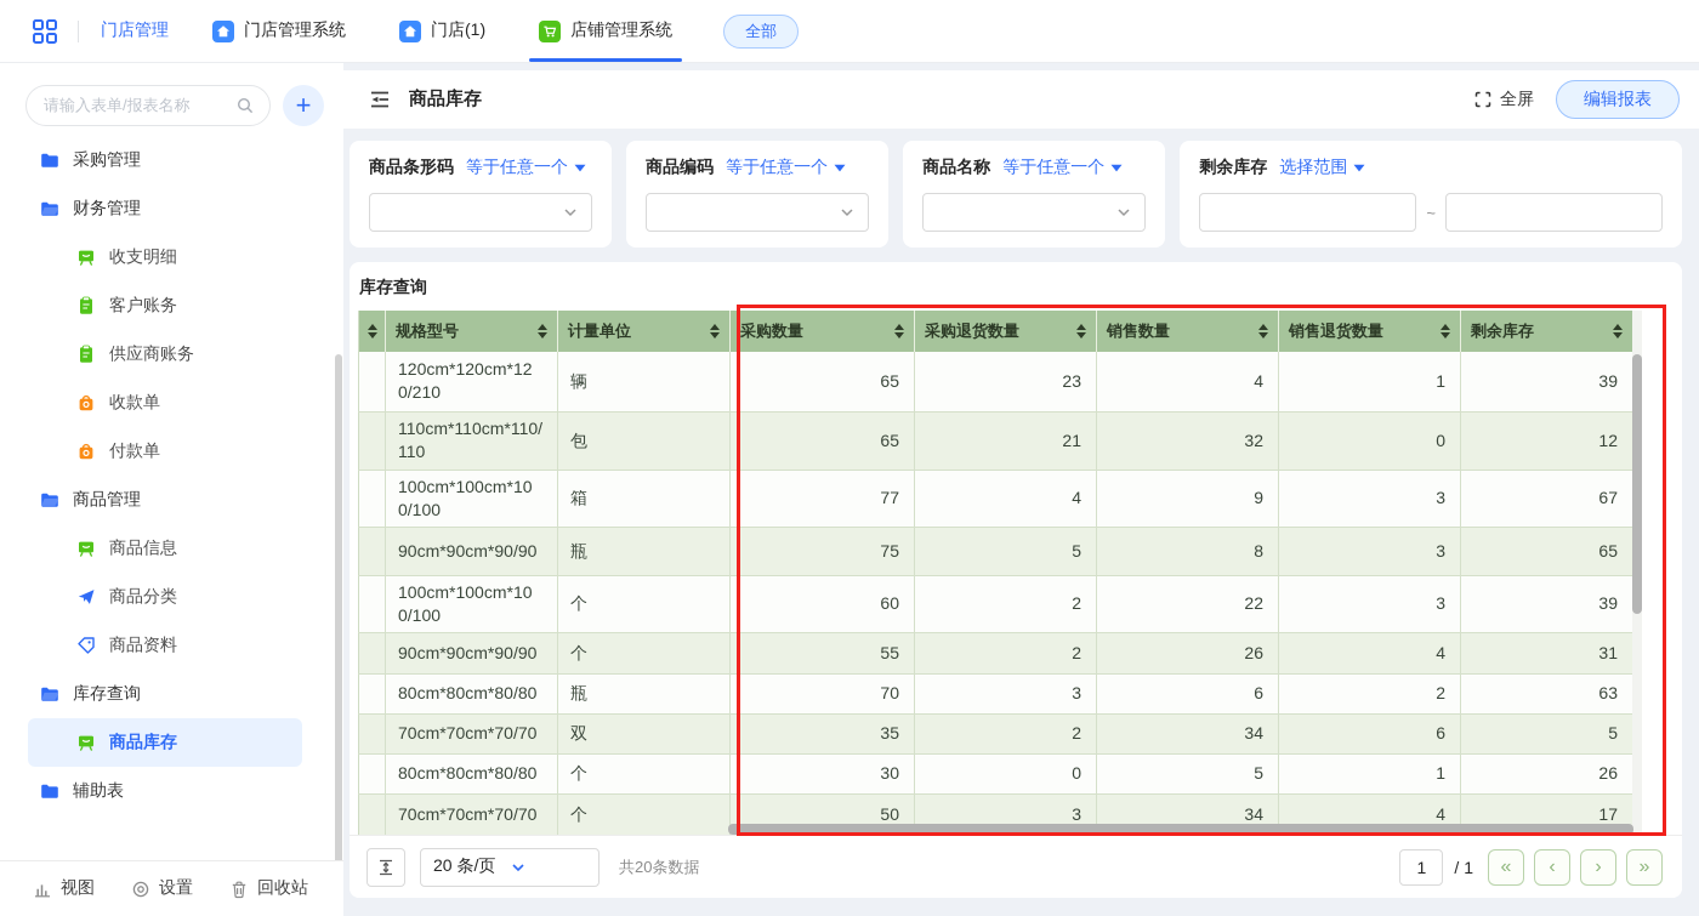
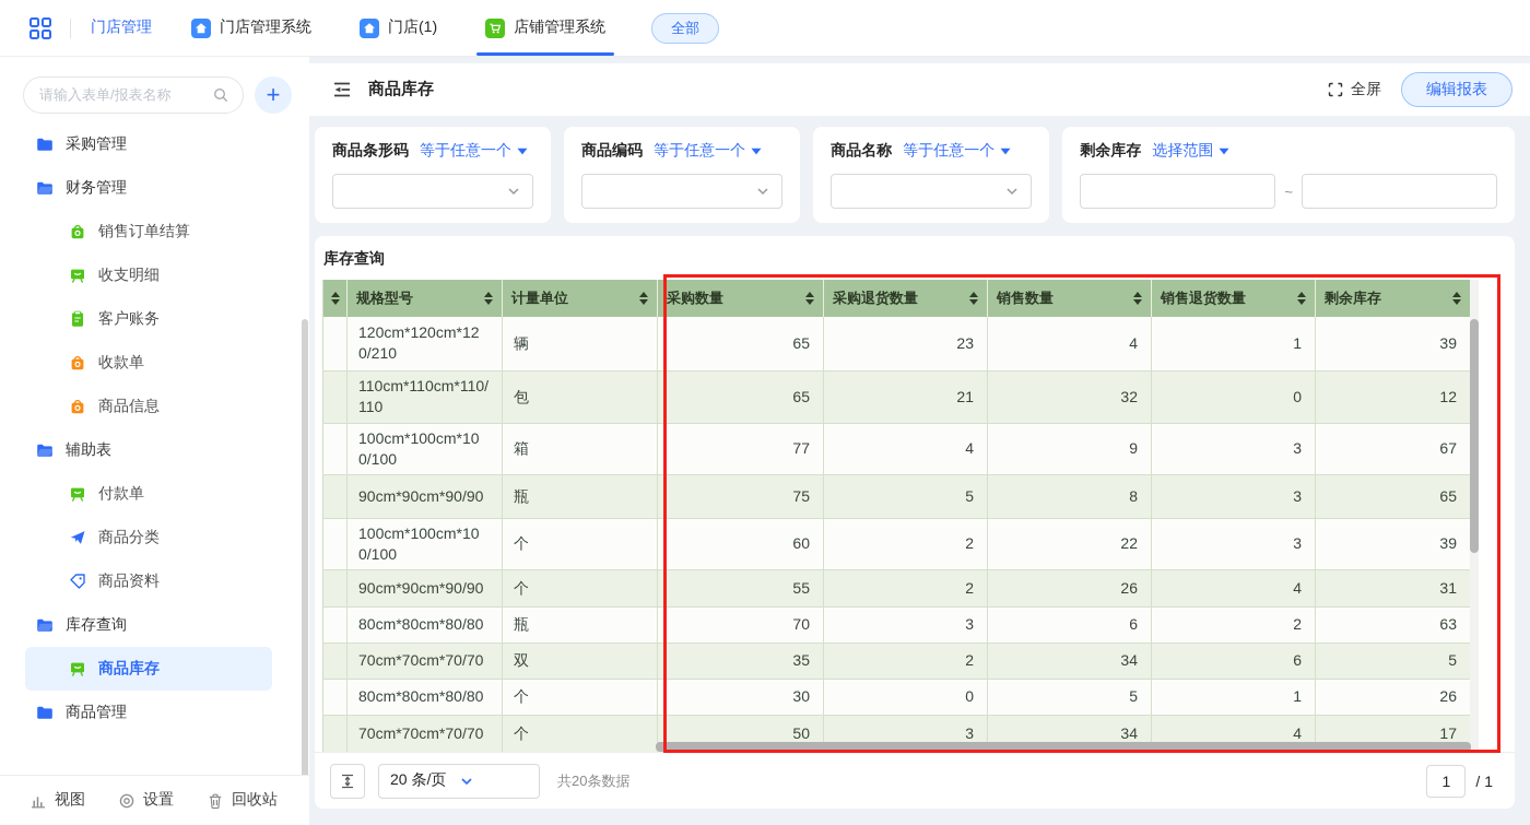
  门店管理
  门店管理系统
  门店(1)
  店铺管理系统
  全部
  请输入表单/报表名称
  +
  采购管理
  财务管理
+ 销售订单结算
  收支明细
  客户账务
- 供应商账务
  收款单
- 付款单
+ 商品信息
- 商品管理
+ 辅助表
- 商品信息
+ 付款单
  商品分类
  商品资料
  库存查询
  商品库存
- 辅助表
+ 商品管理
  视图
  设置
  回收站
  商品库存
  全屏
  编辑报表
  商品条形码
  等于任意一个
  商品编码
  等于任意一个
  商品名称
  等于任意一个
  剩余库存
  选择范围
  ~
  库存查询
  	规格型号	计量单位	采购数量	采购退货数量	销售数量	销售退货数量	剩余库存
  	120cm*120cm*120/210	辆	65	23	4	1	39
  	110cm*110cm*110/110	包	65	21	32	0	12
  	100cm*100cm*100/100	箱	77	4	9	3	67
  	90cm*90cm*90/90	瓶	75	5	8	3	65
  	100cm*100cm*100/100	个	60	2	22	3	39
  	90cm*90cm*90/90	个	55	2	26	4	31
  	80cm*80cm*80/80	瓶	70	3	6	2	63
  	70cm*70cm*70/70	双	35	2	34	6	5
  	80cm*80cm*80/80	个	30	0	5	1	26
  	70cm*70cm*70/70	个	50	3	34	4	17
  20 条/页
  共20条数据
  1
  / 1
- «
- ‹
- ›
- »
